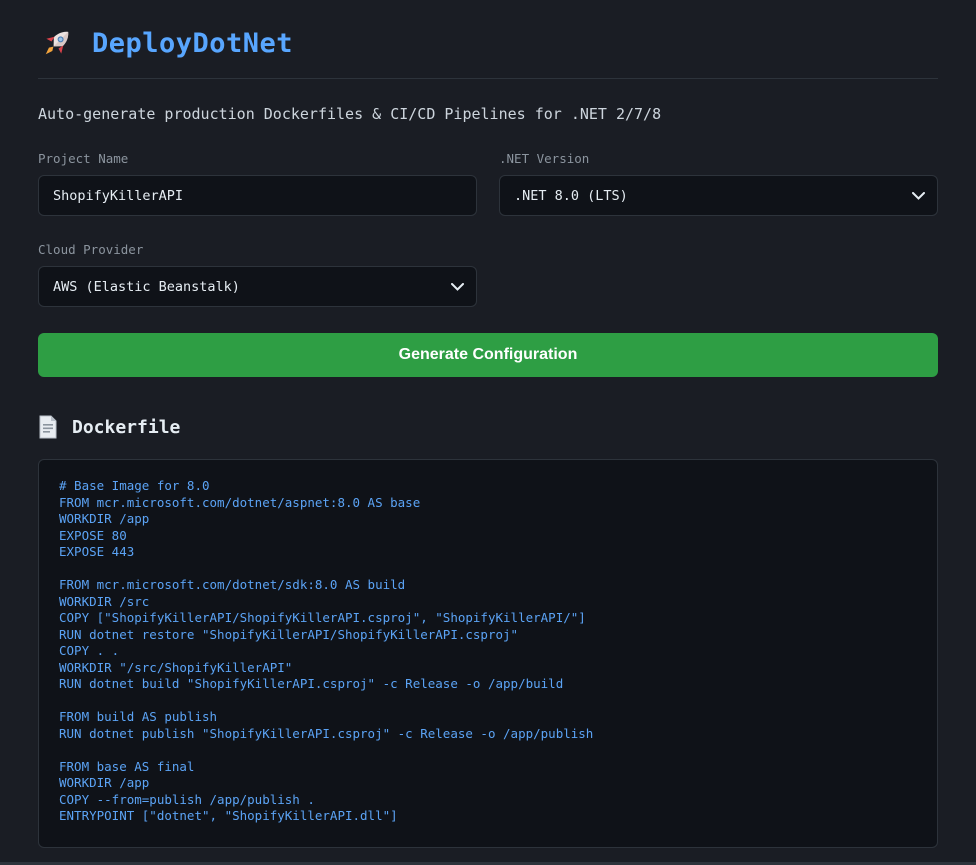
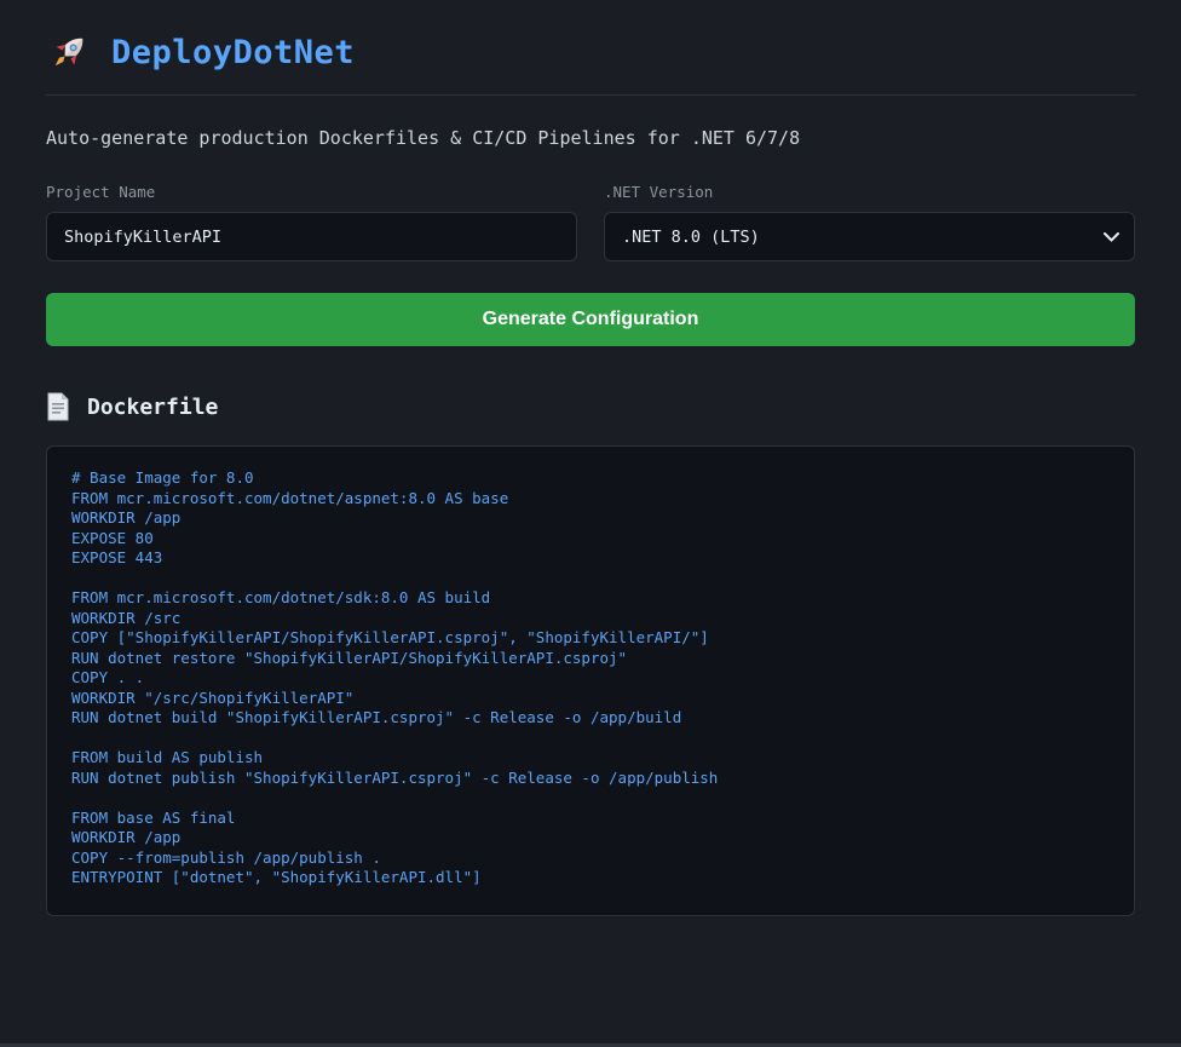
  DeployDotNet
- Auto-generate production Dockerfiles & CI/CD Pipelines for .NET 2/7/8
+ Auto-generate production Dockerfiles & CI/CD Pipelines for .NET 6/7/8
  Project Name
  ShopifyKillerAPI
  .NET Version
  .NET 8.0 (LTS)
- Cloud Provider
- AWS (Elastic Beanstalk)
  Generate Configuration
  Dockerfile
  # Base Image for 8.0
  FROM mcr.microsoft.com/dotnet/aspnet:8.0 AS base
  WORKDIR /app
  EXPOSE 80
  EXPOSE 443
  FROM mcr.microsoft.com/dotnet/sdk:8.0 AS build
  WORKDIR /src
  COPY ["ShopifyKillerAPI/ShopifyKillerAPI.csproj", "ShopifyKillerAPI/"]
  RUN dotnet restore "ShopifyKillerAPI/ShopifyKillerAPI.csproj"
  COPY . .
  WORKDIR "/src/ShopifyKillerAPI"
  RUN dotnet build "ShopifyKillerAPI.csproj" -c Release -o /app/build
  FROM build AS publish
  RUN dotnet publish "ShopifyKillerAPI.csproj" -c Release -o /app/publish
  FROM base AS final
  WORKDIR /app
  COPY --from=publish /app/publish .
  ENTRYPOINT ["dotnet", "ShopifyKillerAPI.dll"]
